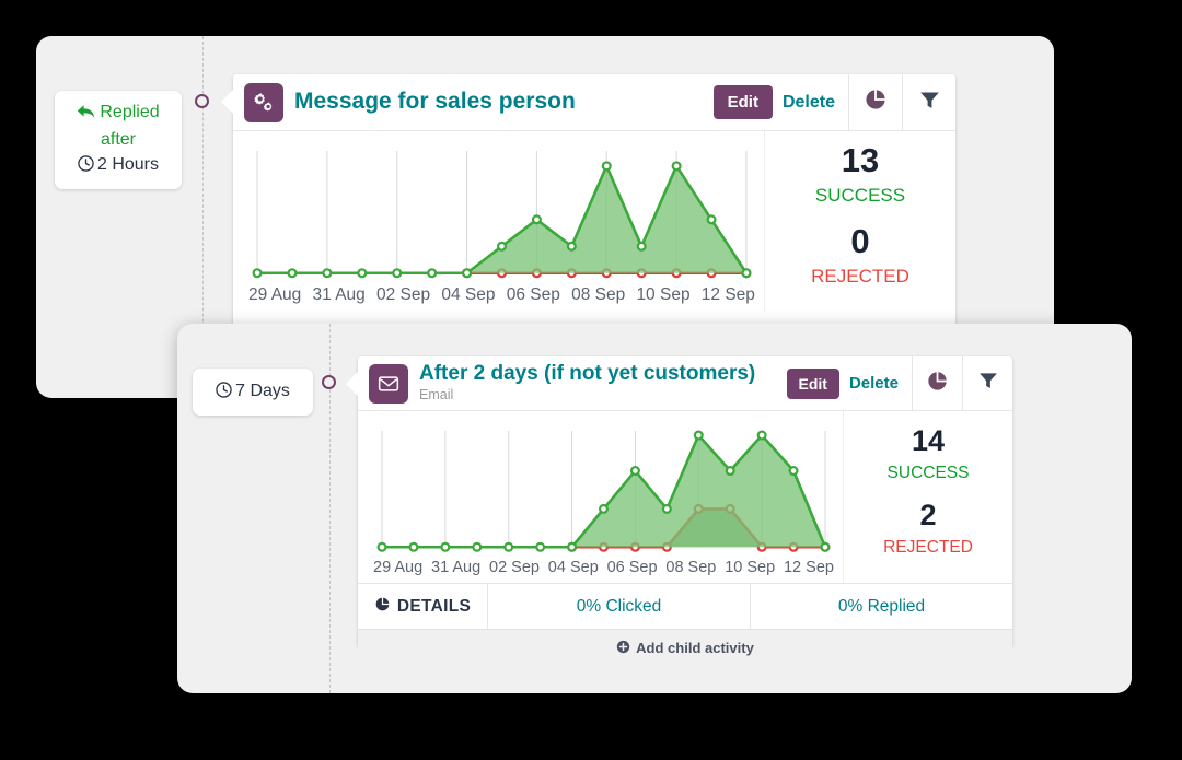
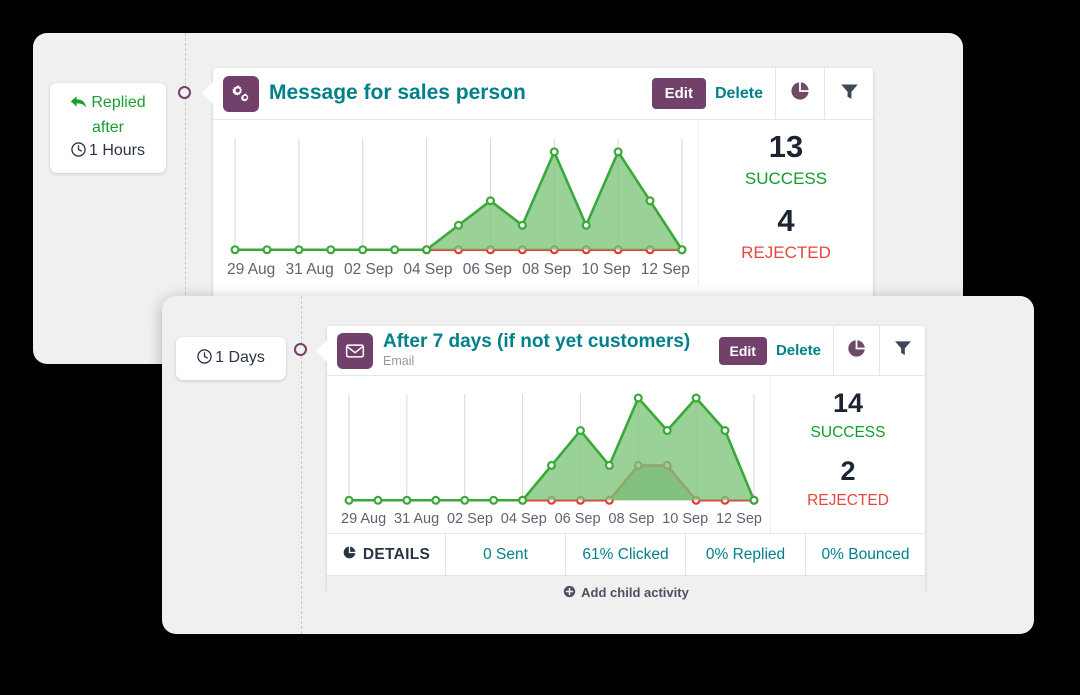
  Replied
  after
- 2 Hours
+ 1 Hours
  Message for sales person
  Edit
  Delete
  29 Aug
  31 Aug
  02 Sep
  04 Sep
  06 Sep
  08 Sep
  10 Sep
  12 Sep
  13
  SUCCESS
- 0
+ 4
  REJECTED
- 7 Days
+ 1 Days
- After 2 days (if not yet customers)
+ After 7 days (if not yet customers)
  Email
  Edit
  Delete
  29 Aug
  31 Aug
  02 Sep
  04 Sep
  06 Sep
  08 Sep
  10 Sep
  12 Sep
  14
  SUCCESS
  2
  REJECTED
  DETAILS
+ 0 Sent
- 0% Clicked
+ 61% Clicked
  0% Replied
+ 0% Bounced
  Add child activity
